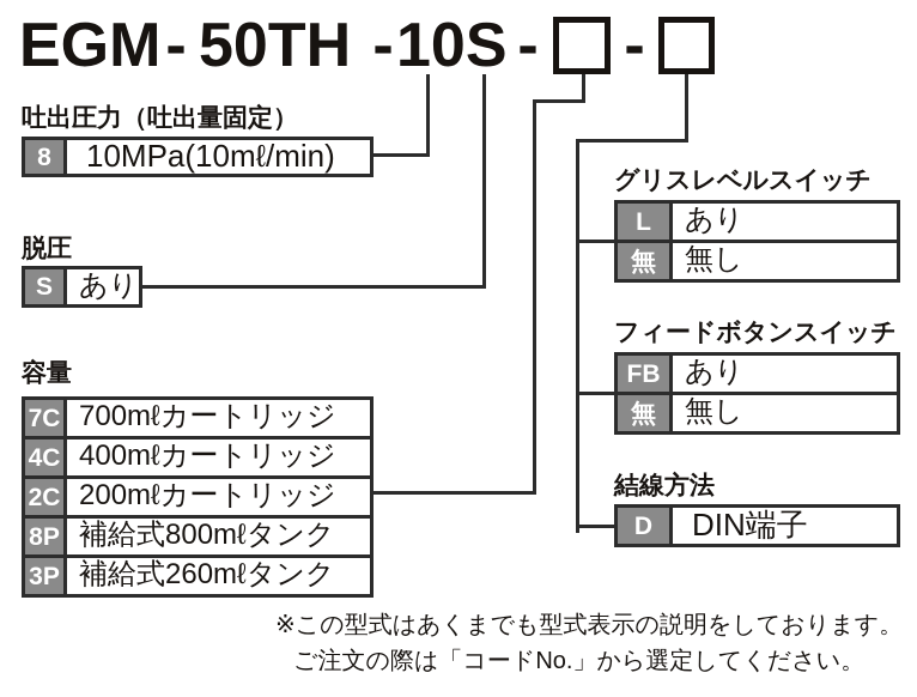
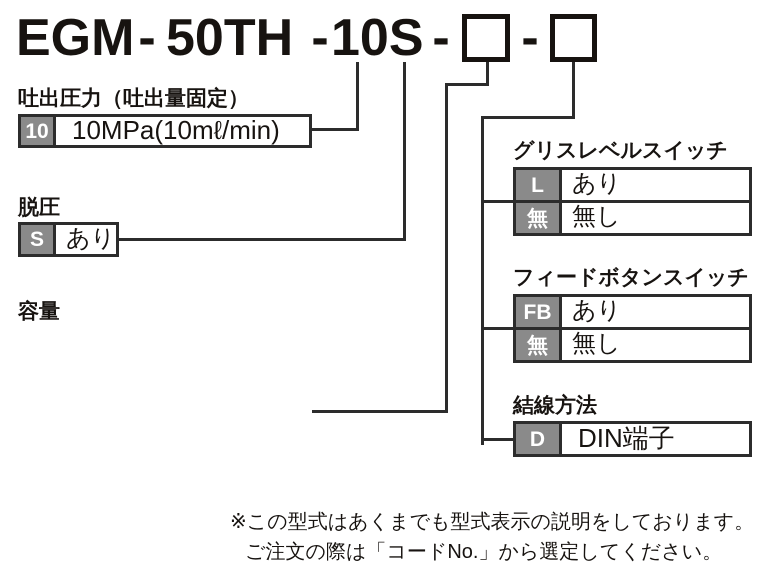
  EGM
  -
  50TH
  -
  10S
  -
  -
  吐出圧力（吐出量固定）
- 8	10MPa(10mℓ/min)
+ 10	10MPa(10mℓ/min)
  脱圧
  S	あり
  容量
- 7C	700mℓカートリッジ
- 4C	400mℓカートリッジ
- 2C	200mℓカートリッジ
- 8P	補給式800mℓタンク
- 3P	補給式260mℓタンク
  グリスレベルスイッチ
  L	あり
  無	無し
  フィードボタンスイッチ
  FB	あり
  無	無し
  結線方法
  D	DIN端子
  ※この型式はあくまでも型式表示の説明をしております。
  ご注文の際は「コードNo.」から選定してください。
